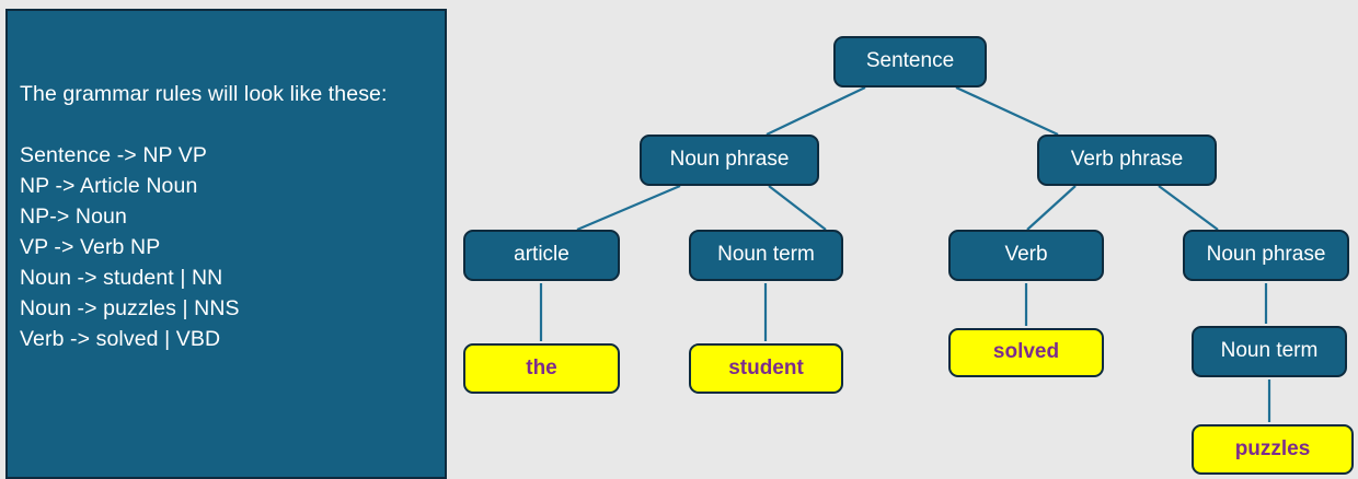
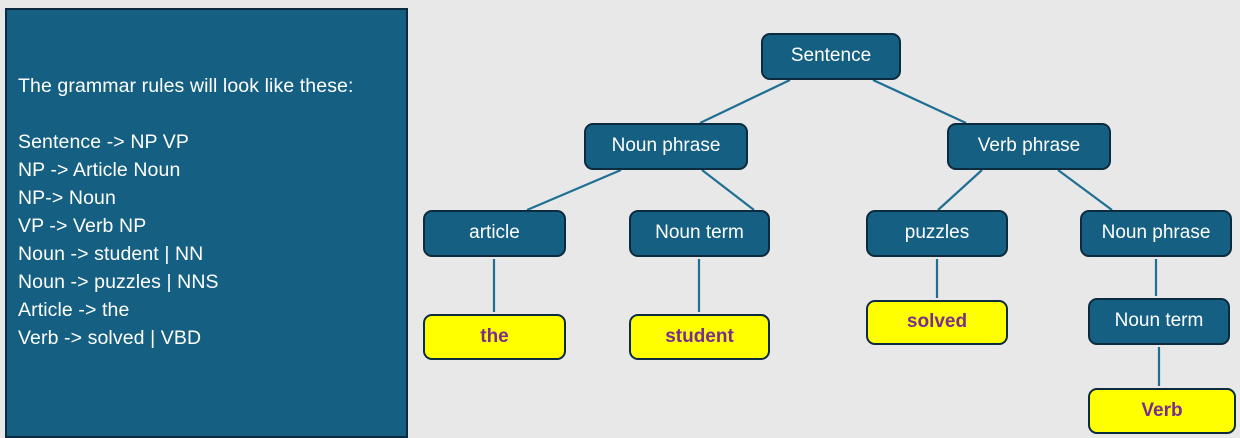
  The grammar rules will look like these:
  Sentence -> NP VP
  NP -> Article Noun
  NP-> Noun
  VP -> Verb NP
  Noun -> student | NN
  Noun -> puzzles | NNS
+ Article -> the
  Verb -> solved | VBD
  Sentence
  Noun phrase
  Verb phrase
  article
  Noun term
- Verb
+ puzzles
  Noun phrase
  the
  student
  solved
  Noun term
- puzzles
+ Verb
